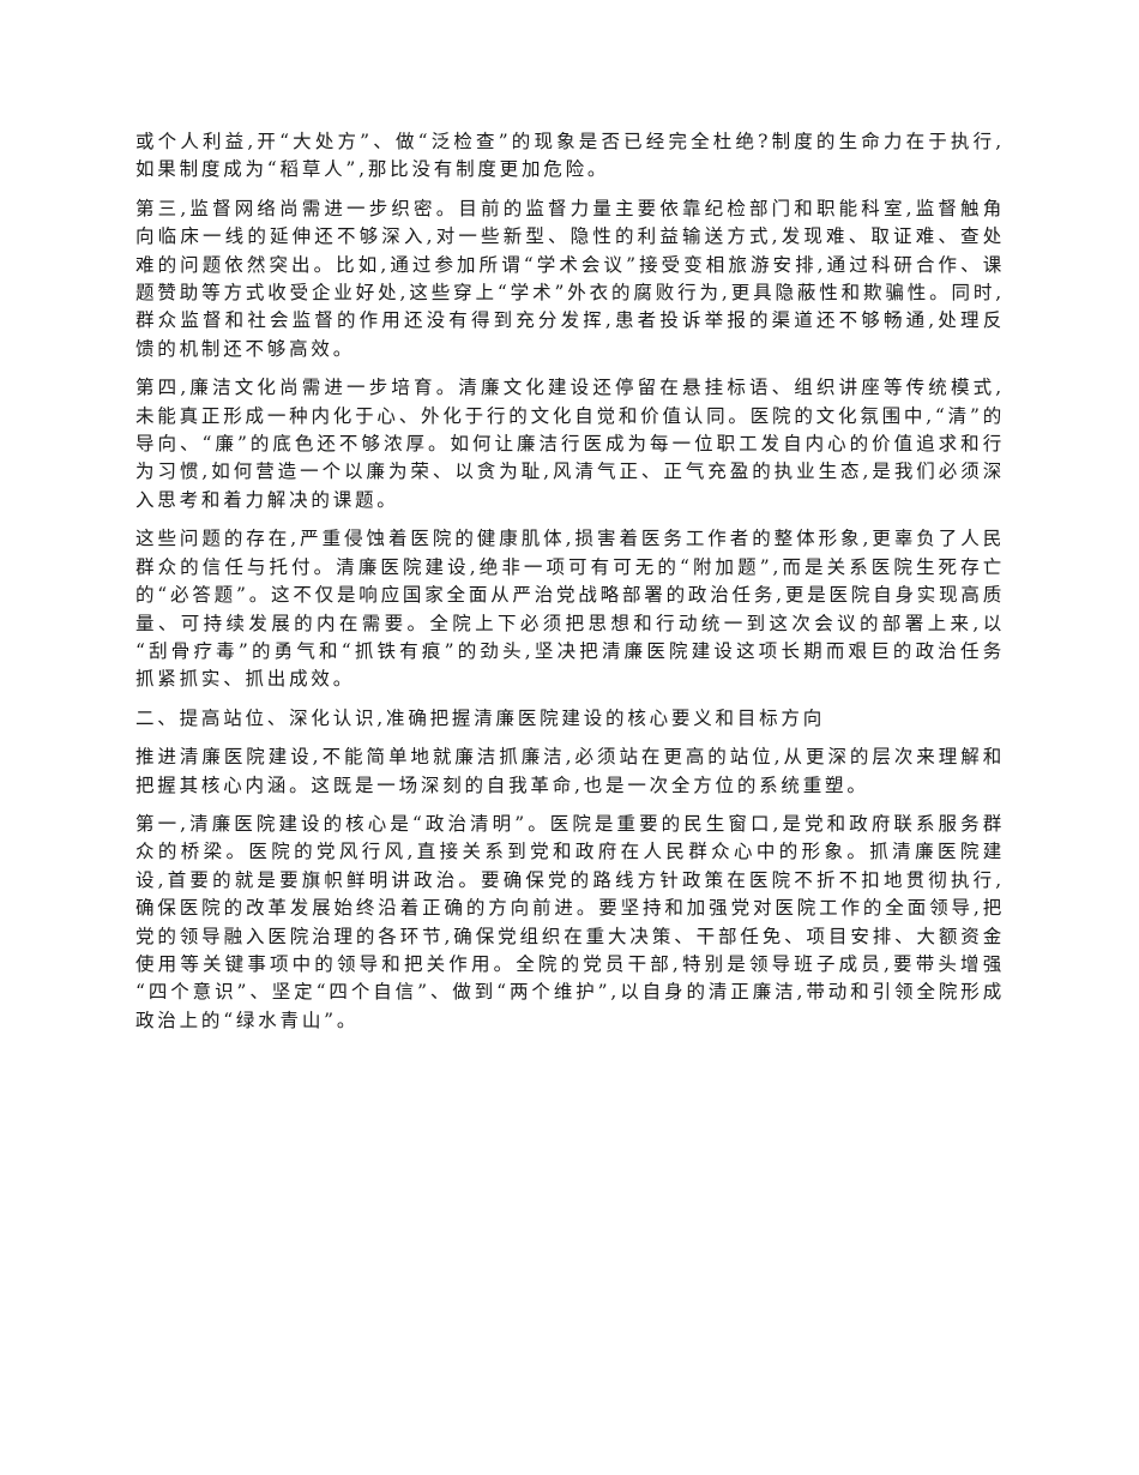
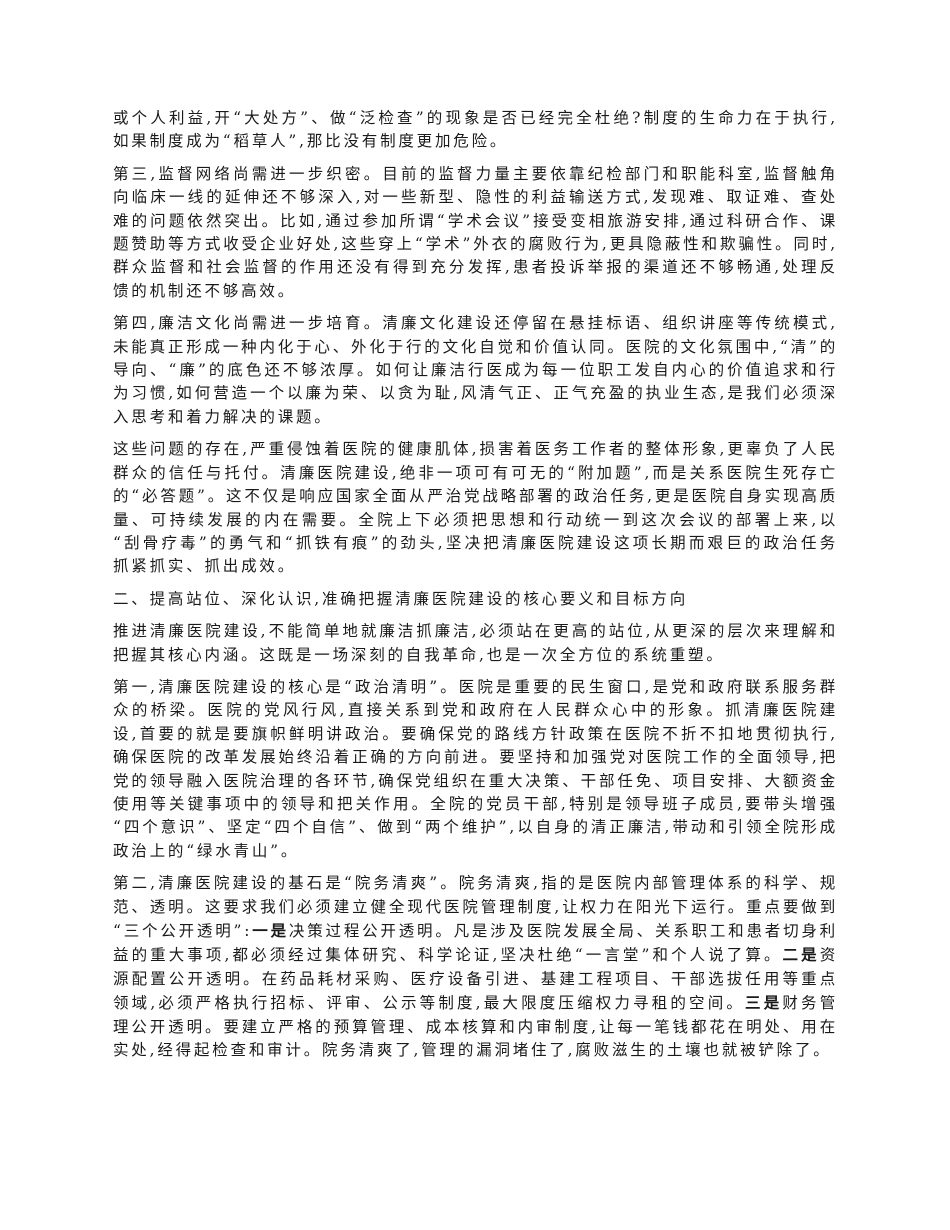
  或个人利益,开“大处方”、做“泛检查”的现象是否已经完全杜绝?制度的生命力在于执行,如果制度成为“稻草人”,那比没有制度更加危险。
  第三,监督网络尚需进一步织密。目前的监督力量主要依靠纪检部门和职能科室,监督触角向临床一线的延伸还不够深入,对一些新型、隐性的利益输送方式,发现难、取证难、查处难的问题依然突出。比如,通过参加所谓“学术会议”接受变相旅游安排,通过科研合作、课题赞助等方式收受企业好处,这些穿上“学术”外衣的腐败行为,更具隐蔽性和欺骗性。同时,群众监督和社会监督的作用还没有得到充分发挥,患者投诉举报的渠道还不够畅通,处理反馈的机制还不够高效。
  第四,廉洁文化尚需进一步培育。清廉文化建设还停留在悬挂标语、组织讲座等传统模式,未能真正形成一种内化于心、外化于行的文化自觉和价值认同。医院的文化氛围中,“清”的导向、“廉”的底色还不够浓厚。如何让廉洁行医成为每一位职工发自内心的价值追求和行为习惯,如何营造一个以廉为荣、以贪为耻,风清气正、正气充盈的执业生态,是我们必须深入思考和着力解决的课题。
  这些问题的存在,严重侵蚀着医院的健康肌体,损害着医务工作者的整体形象,更辜负了人民群众的信任与托付。清廉医院建设,绝非一项可有可无的“附加题”,而是关系医院生死存亡的“必答题”。这不仅是响应国家全面从严治党战略部署的政治任务,更是医院自身实现高质量、可持续发展的内在需要。全院上下必须把思想和行动统一到这次会议的部署上来,以“刮骨疗毒”的勇气和“抓铁有痕”的劲头,坚决把清廉医院建设这项长期而艰巨的政治任务抓紧抓实、抓出成效。
  二、提高站位、深化认识,准确把握清廉医院建设的核心要义和目标方向
  推进清廉医院建设,不能简单地就廉洁抓廉洁,必须站在更高的站位,从更深的层次来理解和把握其核心内涵。这既是一场深刻的自我革命,也是一次全方位的系统重塑。
  第一,清廉医院建设的核心是“政治清明”。医院是重要的民生窗口,是党和政府联系服务群众的桥梁。医院的党风行风,直接关系到党和政府在人民群众心中的形象。抓清廉医院建设,首要的就是要旗帜鲜明讲政治。要确保党的路线方针政策在医院不折不扣地贯彻执行,确保医院的改革发展始终沿着正确的方向前进。要坚持和加强党对医院工作的全面领导,把党的领导融入医院治理的各环节,确保党组织在重大决策、干部任免、项目安排、大额资金使用等关键事项中的领导和把关作用。全院的党员干部,特别是领导班子成员,要带头增强“四个意识”、坚定“四个自信”、做到“两个维护”,以自身的清正廉洁,带动和引领全院形成政治上的“绿水青山”。
+ 第二,清廉医院建设的基石是“院务清爽”。院务清爽,指的是医院内部管理体系的科学、规范、透明。这要求我们必须建立健全现代医院管理制度,让权力在阳光下运行。重点要做到“三个公开透明”:一是决策过程公开透明。凡是涉及医院发展全局、关系职工和患者切身利益的重大事项,都必须经过集体研究、科学论证,坚决杜绝“一言堂”和个人说了算。二是资源配置公开透明。在药品耗材采购、医疗设备引进、基建工程项目、干部选拔任用等重点领域,必须严格执行招标、评审、公示等制度,最大限度压缩权力寻租的空间。三是财务管理公开透明。要建立严格的预算管理、成本核算和内审制度,让每一笔钱都花在明处、用在实处,经得起检查和审计。院务清爽了,管理的漏洞堵住了,腐败滋生的土壤也就被铲除了。
